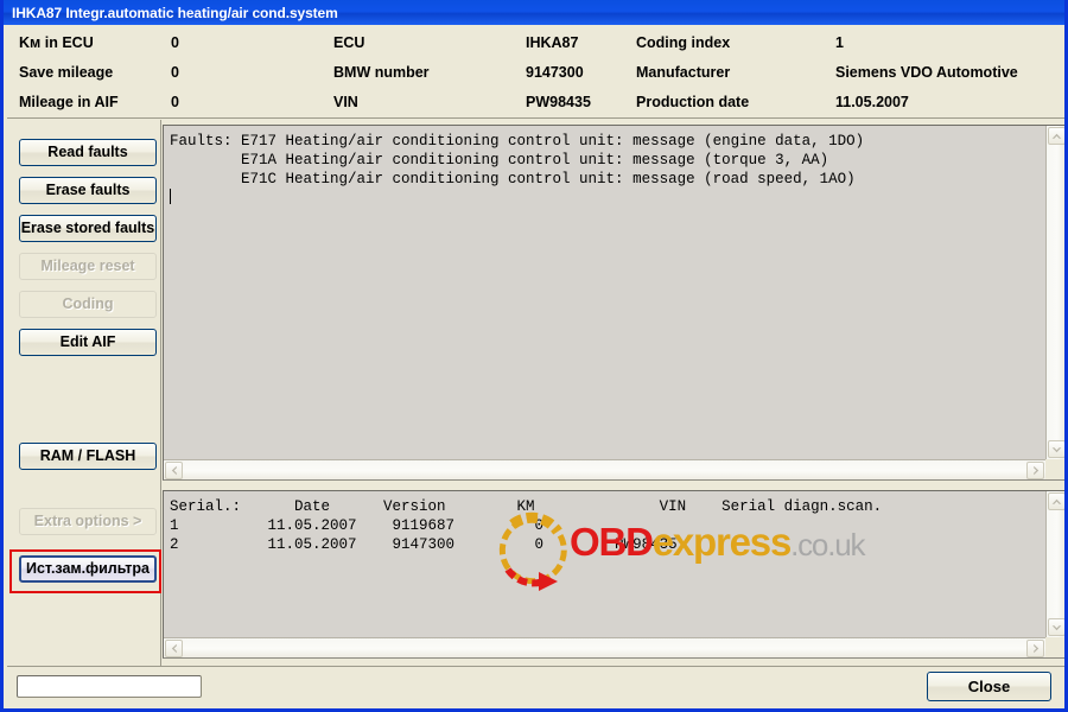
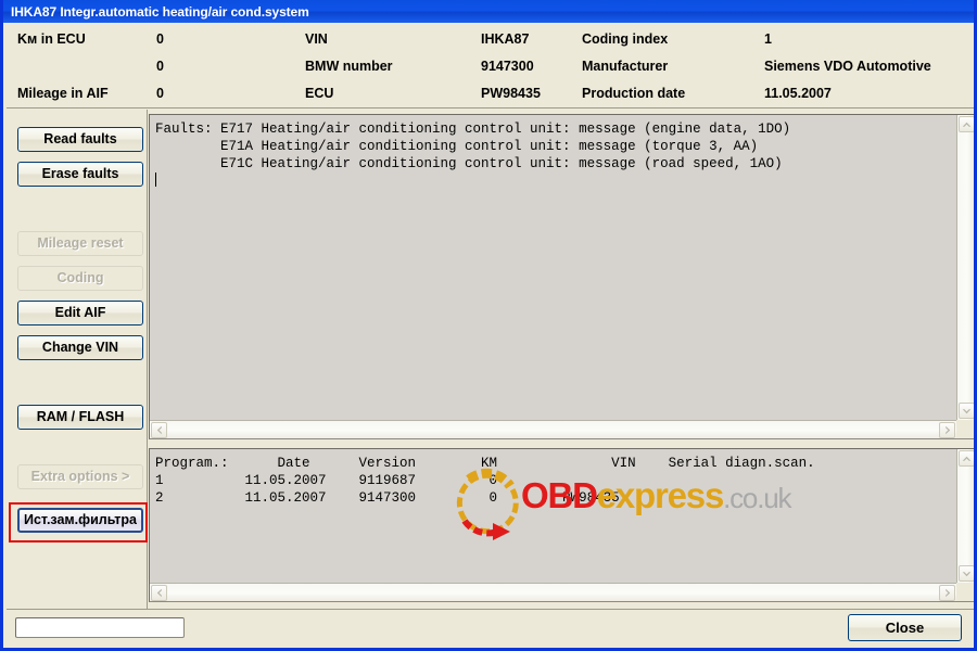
  IHKA87 Integr.automatic heating/air cond.system
  Kм in ECU
  0
- ECU
+ VIN
  IHKA87
  Coding index
  1
- Save mileage
  0
  BMW number
  9147300
  Manufacturer
  Siemens VDO Automotive
  Mileage in AIF
  0
- VIN
+ ECU
  PW98435
  Production date
  11.05.2007
  Read faults
  Erase faults
- Erase stored faults
  Mileage reset
  Coding
  Edit AIF
+ Change VIN
  RAM / FLASH
  Extra options >
  Ист.зам.фильтра
  Faults: E717 Heating/air conditioning control unit: message (engine data, 1DO) E71A Heating/air conditioning control unit: message (torque 3, AA) E71C Heating/air conditioning control unit: message (road speed, 1AO)
- Serial.: Date Version KM VIN Serial diagn.scan. 1 11.05.2007 9119687 0 2 11.05.2007 9147300 0 PW98435
+ Program.: Date Version KM VIN Serial diagn.scan. 1 11.05.2007 9119687 0 2 11.05.2007 9147300 0 PW98435
  OBDexpress.co.uk
  Close
